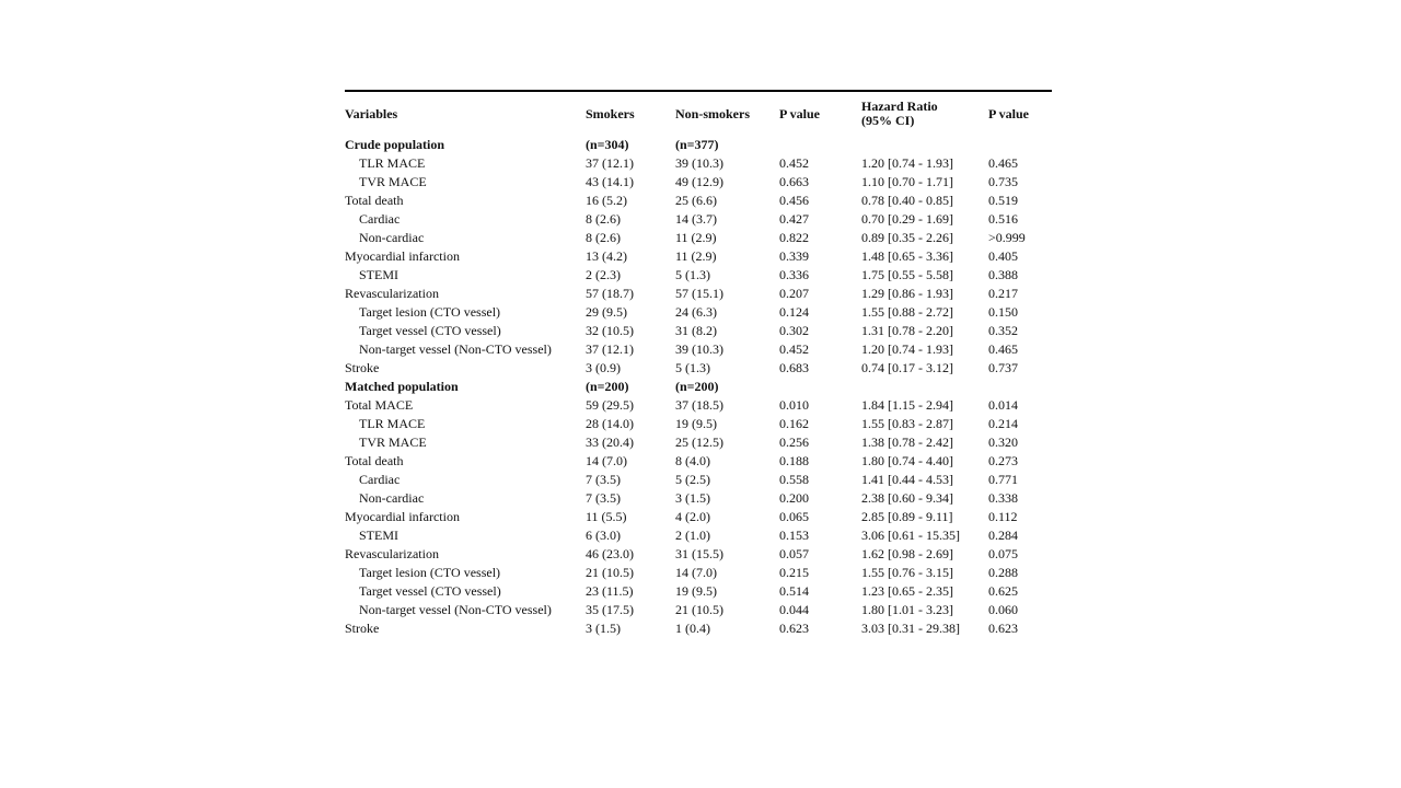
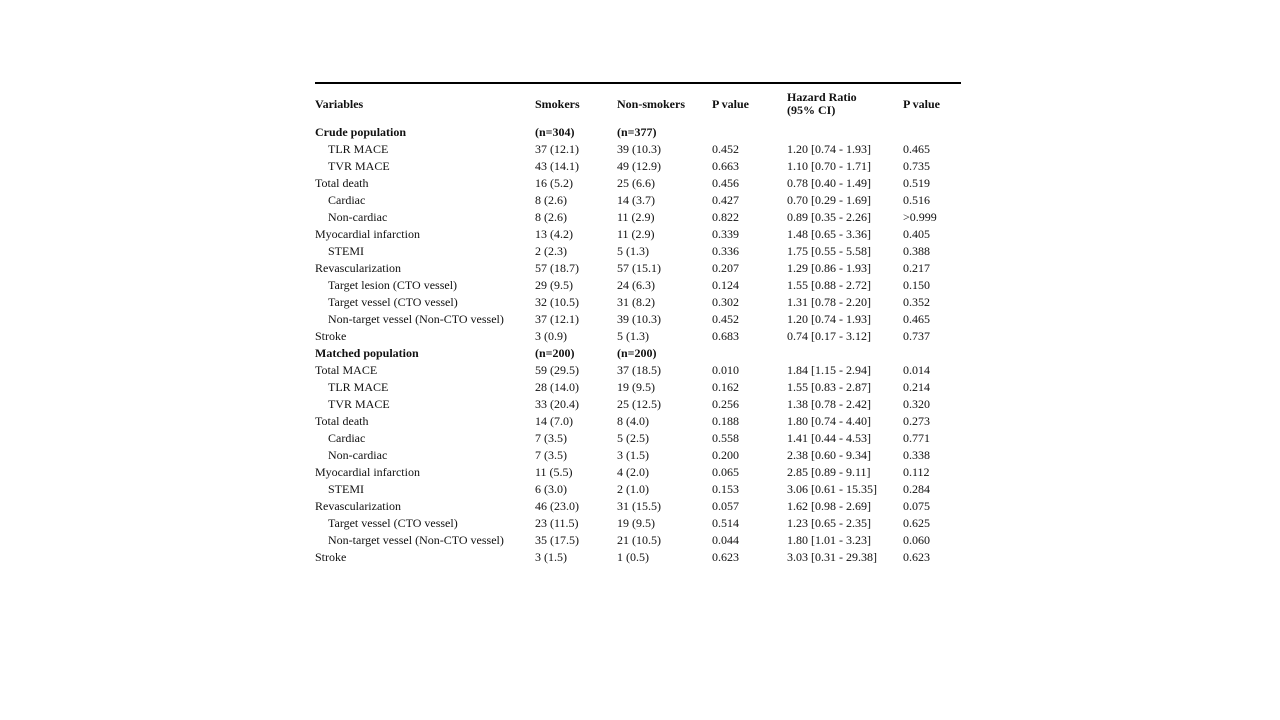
  Variables	Smokers	Non-smokers	P value	Hazard Ratio (95% CI)	P value
  Crude population	(n=304)	(n=377)
  TLR MACE	37 (12.1)	39 (10.3)	0.452	1.20 [0.74 - 1.93]	0.465
  TVR MACE	43 (14.1)	49 (12.9)	0.663	1.10 [0.70 - 1.71]	0.735
- Total death	16 (5.2)	25 (6.6)	0.456	0.78 [0.40 - 0.85]	0.519
+ Total death	16 (5.2)	25 (6.6)	0.456	0.78 [0.40 - 1.49]	0.519
  Cardiac	8 (2.6)	14 (3.7)	0.427	0.70 [0.29 - 1.69]	0.516
  Non-cardiac	8 (2.6)	11 (2.9)	0.822	0.89 [0.35 - 2.26]	>0.999
  Myocardial infarction	13 (4.2)	11 (2.9)	0.339	1.48 [0.65 - 3.36]	0.405
  STEMI	2 (2.3)	5 (1.3)	0.336	1.75 [0.55 - 5.58]	0.388
  Revascularization	57 (18.7)	57 (15.1)	0.207	1.29 [0.86 - 1.93]	0.217
  Target lesion (CTO vessel)	29 (9.5)	24 (6.3)	0.124	1.55 [0.88 - 2.72]	0.150
  Target vessel (CTO vessel)	32 (10.5)	31 (8.2)	0.302	1.31 [0.78 - 2.20]	0.352
  Non-target vessel (Non-CTO vessel)	37 (12.1)	39 (10.3)	0.452	1.20 [0.74 - 1.93]	0.465
  Stroke	3 (0.9)	5 (1.3)	0.683	0.74 [0.17 - 3.12]	0.737
  Matched population	(n=200)	(n=200)
  Total MACE	59 (29.5)	37 (18.5)	0.010	1.84 [1.15 - 2.94]	0.014
  TLR MACE	28 (14.0)	19 (9.5)	0.162	1.55 [0.83 - 2.87]	0.214
  TVR MACE	33 (20.4)	25 (12.5)	0.256	1.38 [0.78 - 2.42]	0.320
  Total death	14 (7.0)	8 (4.0)	0.188	1.80 [0.74 - 4.40]	0.273
  Cardiac	7 (3.5)	5 (2.5)	0.558	1.41 [0.44 - 4.53]	0.771
  Non-cardiac	7 (3.5)	3 (1.5)	0.200	2.38 [0.60 - 9.34]	0.338
  Myocardial infarction	11 (5.5)	4 (2.0)	0.065	2.85 [0.89 - 9.11]	0.112
  STEMI	6 (3.0)	2 (1.0)	0.153	3.06 [0.61 - 15.35]	0.284
  Revascularization	46 (23.0)	31 (15.5)	0.057	1.62 [0.98 - 2.69]	0.075
- Target lesion (CTO vessel)	21 (10.5)	14 (7.0)	0.215	1.55 [0.76 - 3.15]	0.288
  Target vessel (CTO vessel)	23 (11.5)	19 (9.5)	0.514	1.23 [0.65 - 2.35]	0.625
  Non-target vessel (Non-CTO vessel)	35 (17.5)	21 (10.5)	0.044	1.80 [1.01 - 3.23]	0.060
- Stroke	3 (1.5)	1 (0.4)	0.623	3.03 [0.31 - 29.38]	0.623
+ Stroke	3 (1.5)	1 (0.5)	0.623	3.03 [0.31 - 29.38]	0.623
